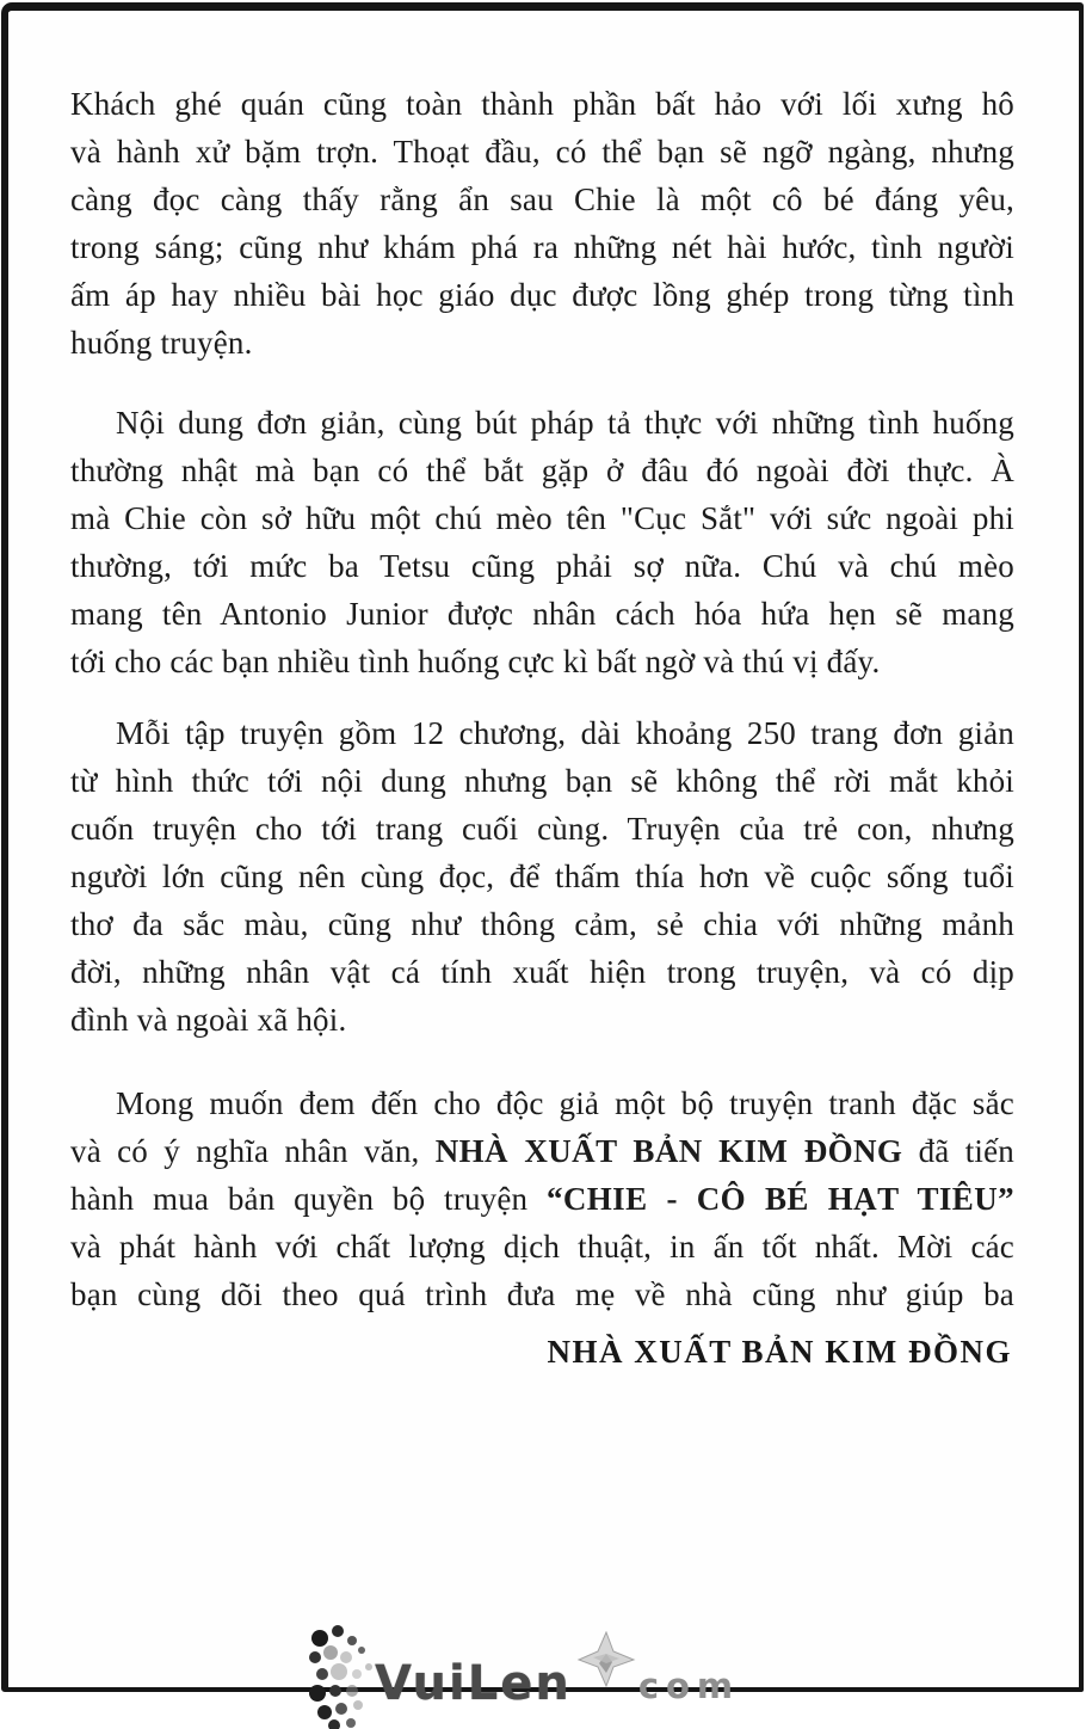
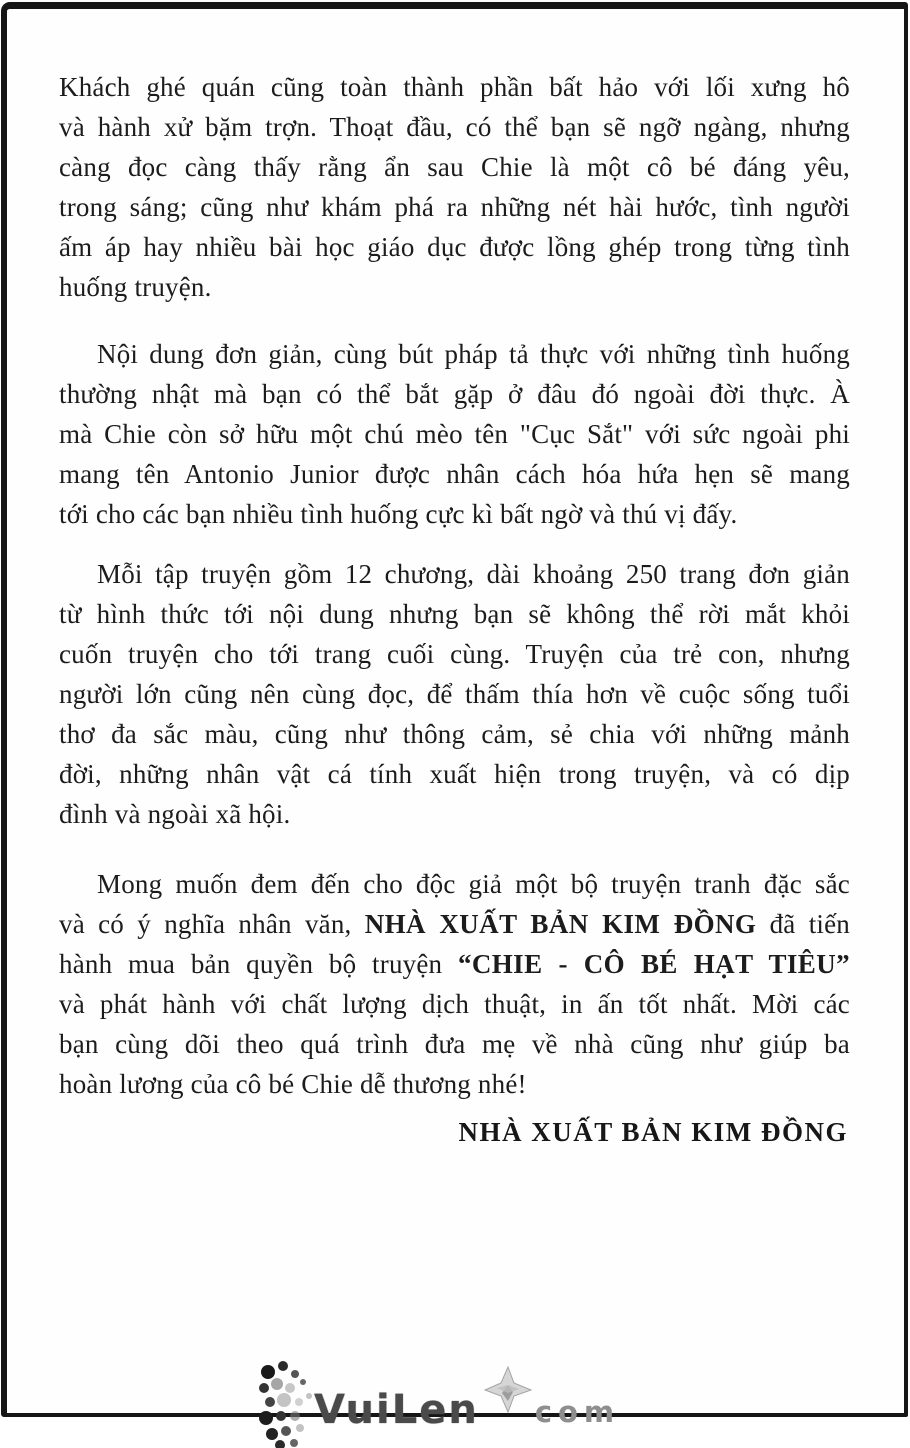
  Khách ghé quán cũng toàn thành phần bất hảo với lối xưng hô
  và hành xử bặm trợn. Thoạt đầu, có thể bạn sẽ ngỡ ngàng, nhưng
  càng đọc càng thấy rằng ẩn sau Chie là một cô bé đáng yêu,
  trong sáng; cũng như khám phá ra những nét hài hước, tình người
  ấm áp hay nhiều bài học giáo dục được lồng ghép trong từng tình
  huống truyện.
  Nội dung đơn giản, cùng bút pháp tả thực với những tình huống
  thường nhật mà bạn có thể bắt gặp ở đâu đó ngoài đời thực. À
  mà Chie còn sở hữu một chú mèo tên "Cục Sắt" với sức ngoài phi
- thường, tới mức ba Tetsu cũng phải sợ nữa. Chú và chú mèo
  mang tên Antonio Junior được nhân cách hóa hứa hẹn sẽ mang
  tới cho các bạn nhiều tình huống cực kì bất ngờ và thú vị đấy.
  Mỗi tập truyện gồm 12 chương, dài khoảng 250 trang đơn giản
  từ hình thức tới nội dung nhưng bạn sẽ không thể rời mắt khỏi
  cuốn truyện cho tới trang cuối cùng. Truyện của trẻ con, nhưng
  người lớn cũng nên cùng đọc, để thấm thía hơn về cuộc sống tuổi
  thơ đa sắc màu, cũng như thông cảm, sẻ chia với những mảnh
  đời, những nhân vật cá tính xuất hiện trong truyện, và có dịp
  đình và ngoài xã hội.
  Mong muốn đem đến cho độc giả một bộ truyện tranh đặc sắc
  và có ý nghĩa nhân văn, NHÀ XUẤT BẢN KIM ĐỒNG đã tiến
  hành mua bản quyền bộ truyện “CHIE - CÔ BÉ HẠT TIÊU”
  và phát hành với chất lượng dịch thuật, in ấn tốt nhất. Mời các
  bạn cùng dõi theo quá trình đưa mẹ về nhà cũng như giúp ba
+ hoàn lương của cô bé Chie dễ thương nhé!
  NHÀ XUẤT BẢN KIM ĐỒNG
  VuiLen
  com
